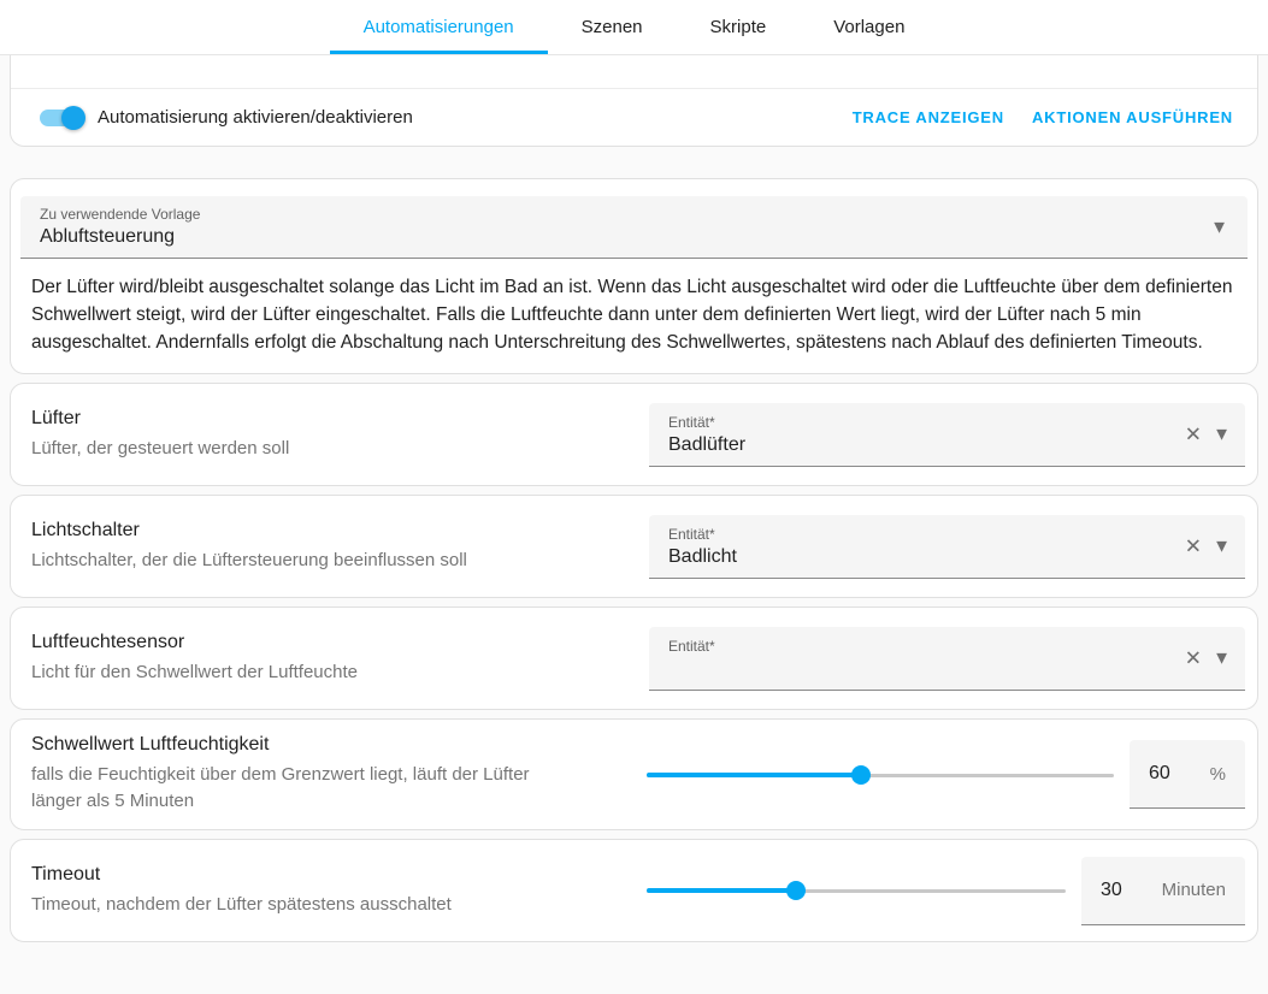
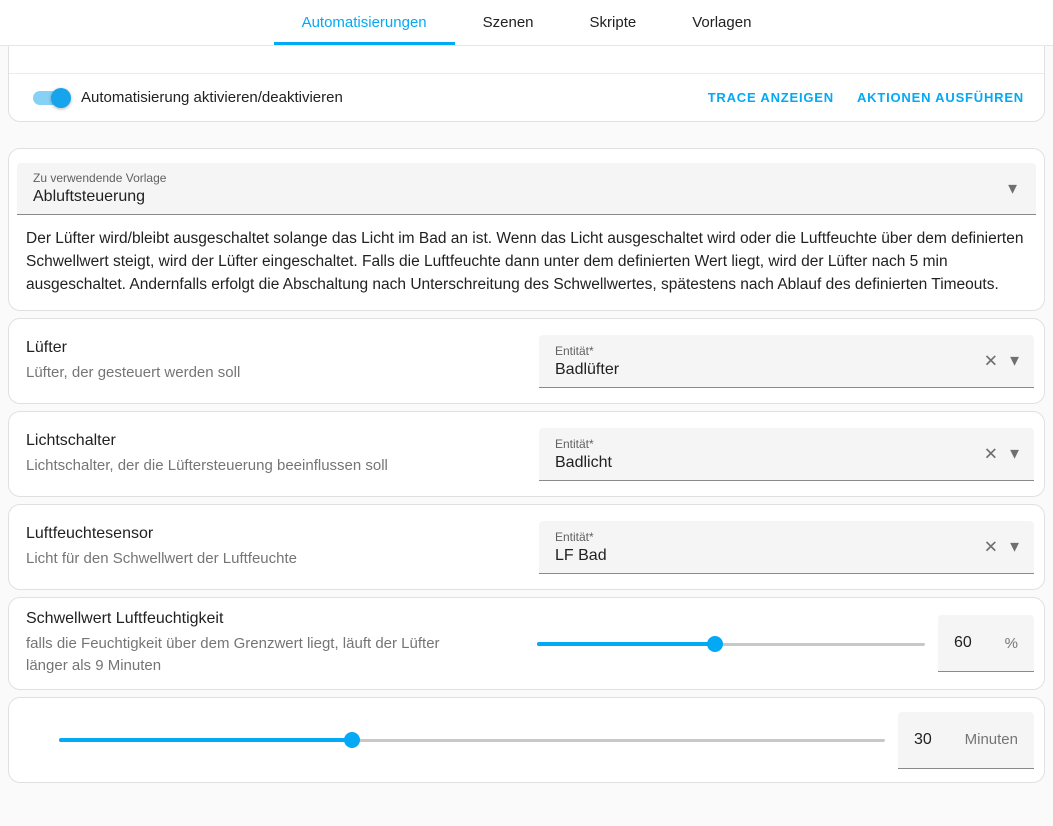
  Automatisierungen
  Szenen
  Skripte
  Vorlagen
  Automatisierung aktivieren/deaktivieren
  TRACE ANZEIGEN
  AKTIONEN AUSFÜHREN
  Zu verwendende Vorlage
  Abluftsteuerung
  ▼
  Der Lüfter wird/bleibt ausgeschaltet solange das Licht im Bad an ist. Wenn das Licht ausgeschaltet wird oder die Luftfeuchte über dem definierten Schwellwert steigt, wird der Lüfter eingeschaltet. Falls die Luftfeuchte dann unter dem definierten Wert liegt, wird der Lüfter nach 5 min ausgeschaltet. Andernfalls erfolgt die Abschaltung nach Unterschreitung des Schwellwertes, spätestens nach Ablauf des definierten Timeouts.
  Lüfter
  Lüfter, der gesteuert werden soll
  Entität*
  Badlüfter
  ✕
  ▼
  Lichtschalter
  Lichtschalter, der die Lüftersteuerung beeinflussen soll
  Entität*
  Badlicht
  ✕
  ▼
  Luftfeuchtesensor
  Licht für den Schwellwert der Luftfeuchte
  Entität*
+ LF Bad
  ✕
  ▼
  Schwellwert Luftfeuchtigkeit
- falls die Feuchtigkeit über dem Grenzwert liegt, läuft der Lüfter länger als 5 Minuten
+ falls die Feuchtigkeit über dem Grenzwert liegt, läuft der Lüfter länger als 9 Minuten
  60
  %
- Timeout
- Timeout, nachdem der Lüfter spätestens ausschaltet
  30
  Minuten
